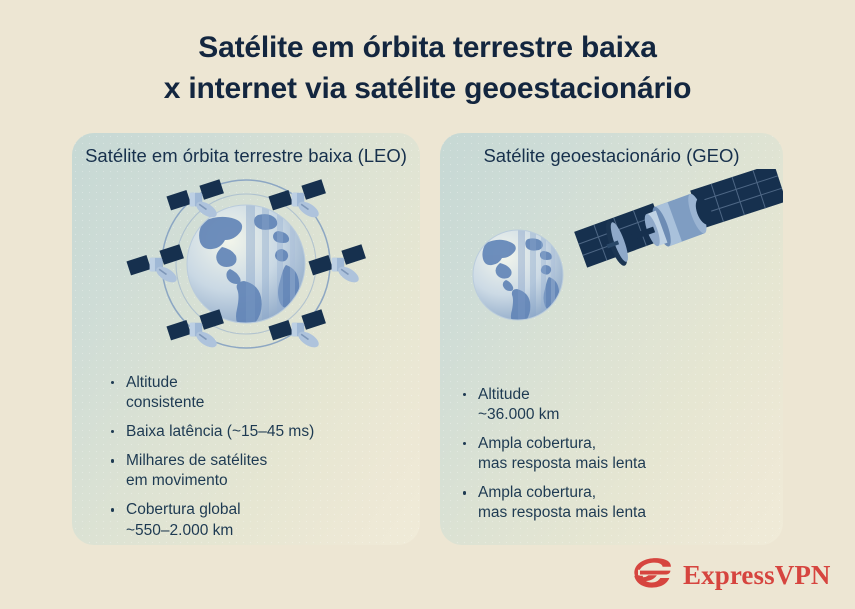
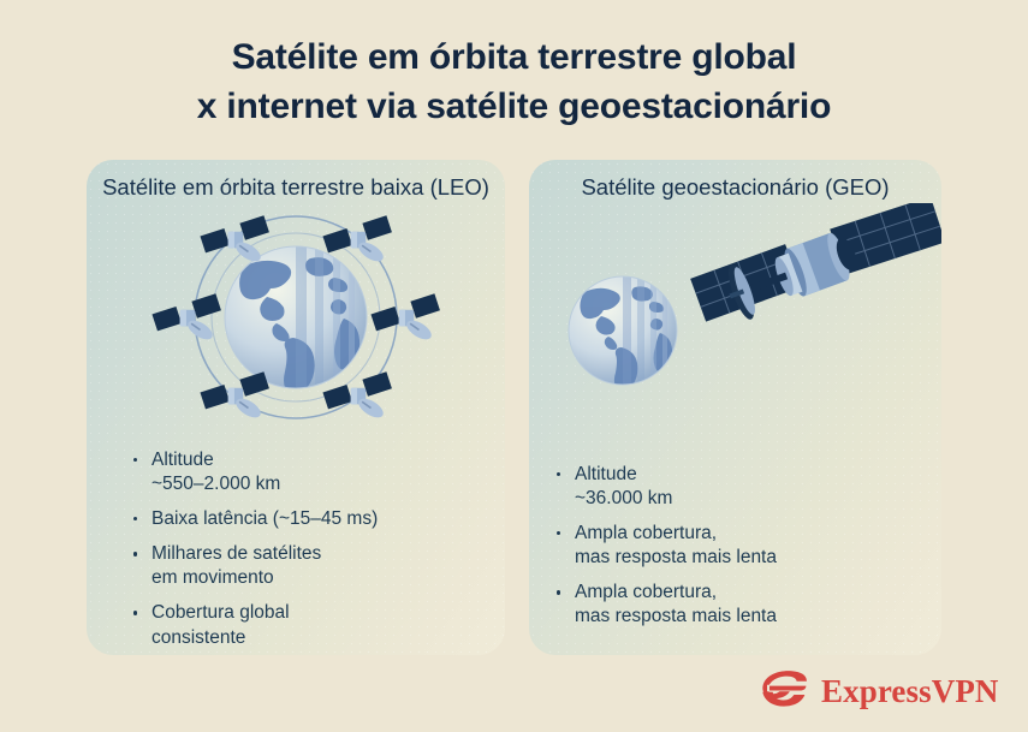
- Satélite em órbita terrestre baixa
+ Satélite em órbita terrestre global
  x internet via satélite geoestacionário
  Satélite em órbita terrestre baixa (LEO)
  Altitude
- consistente
+ ~550–2.000 km
  Baixa latência (~15–45 ms)
  Milhares de satélites
  em movimento
  Cobertura global
- ~550–2.000 km
+ consistente
  Satélite geoestacionário (GEO)
  Altitude
  ~36.000 km
  Ampla cobertura,
  mas resposta mais lenta
  Ampla cobertura,
  mas resposta mais lenta
  ExpressVPN
